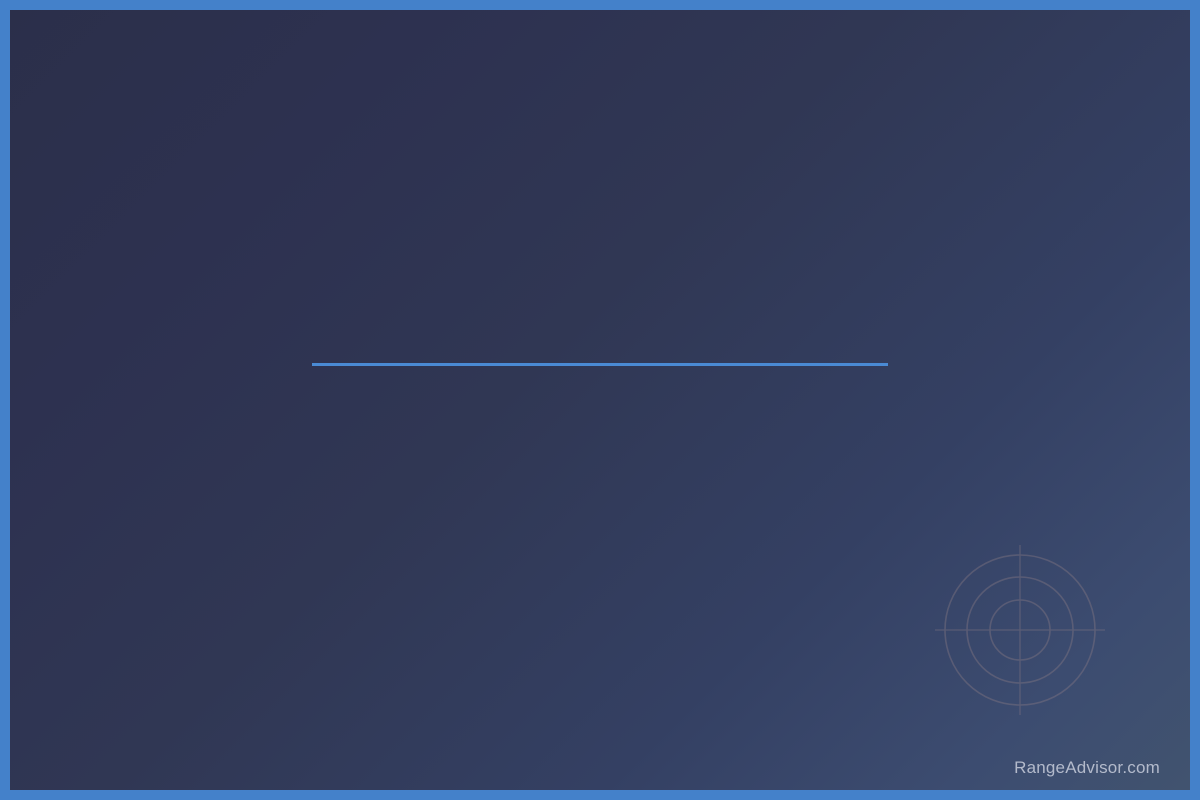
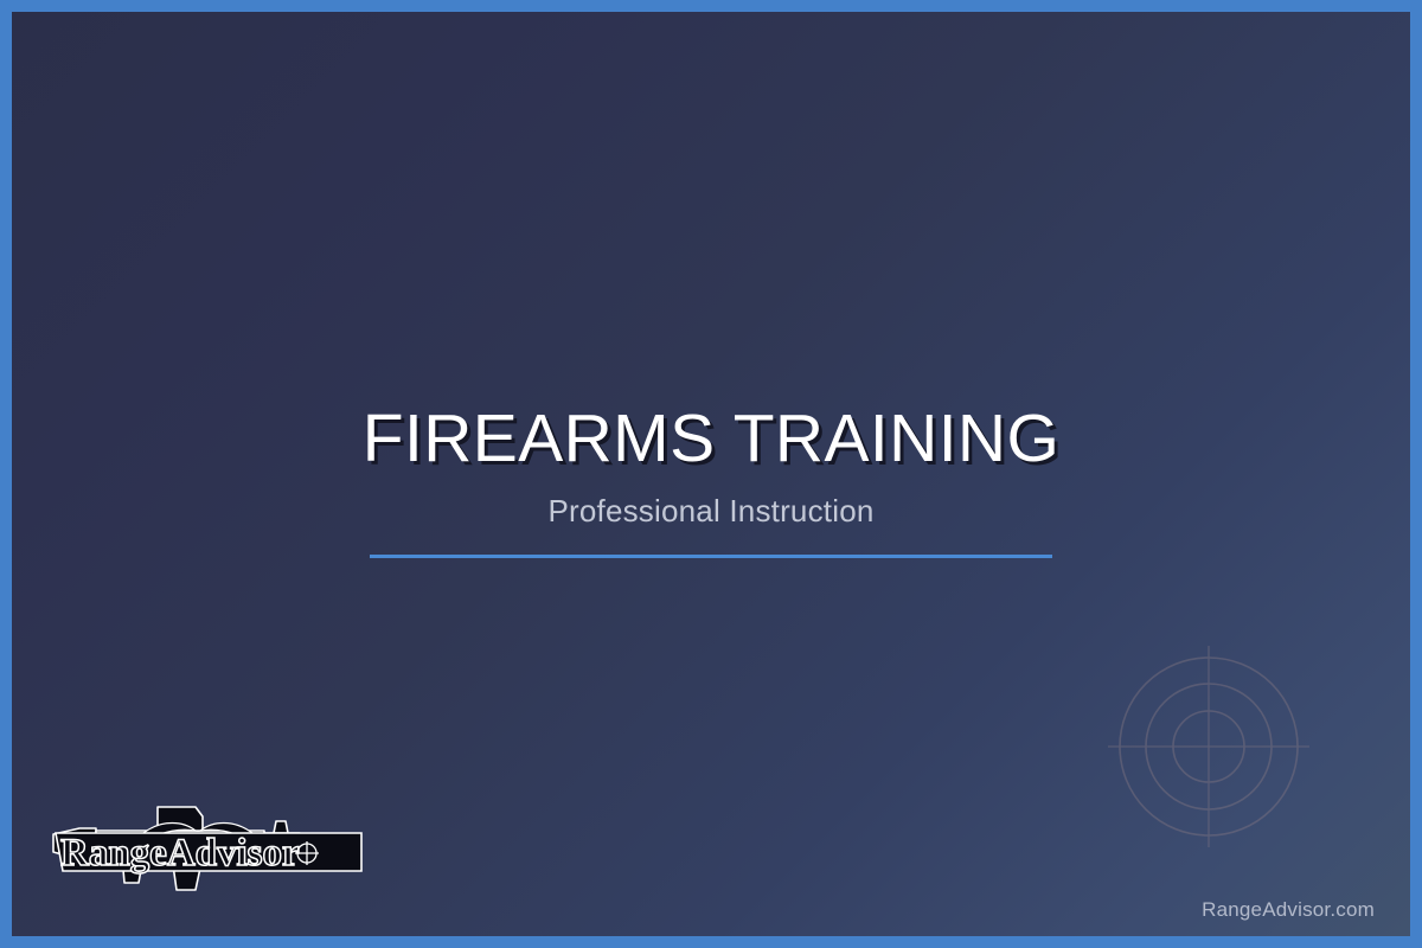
+ FIREARMS TRAINING
+ Professional Instruction
+ RangeAdvisor
  RangeAdvisor.com
